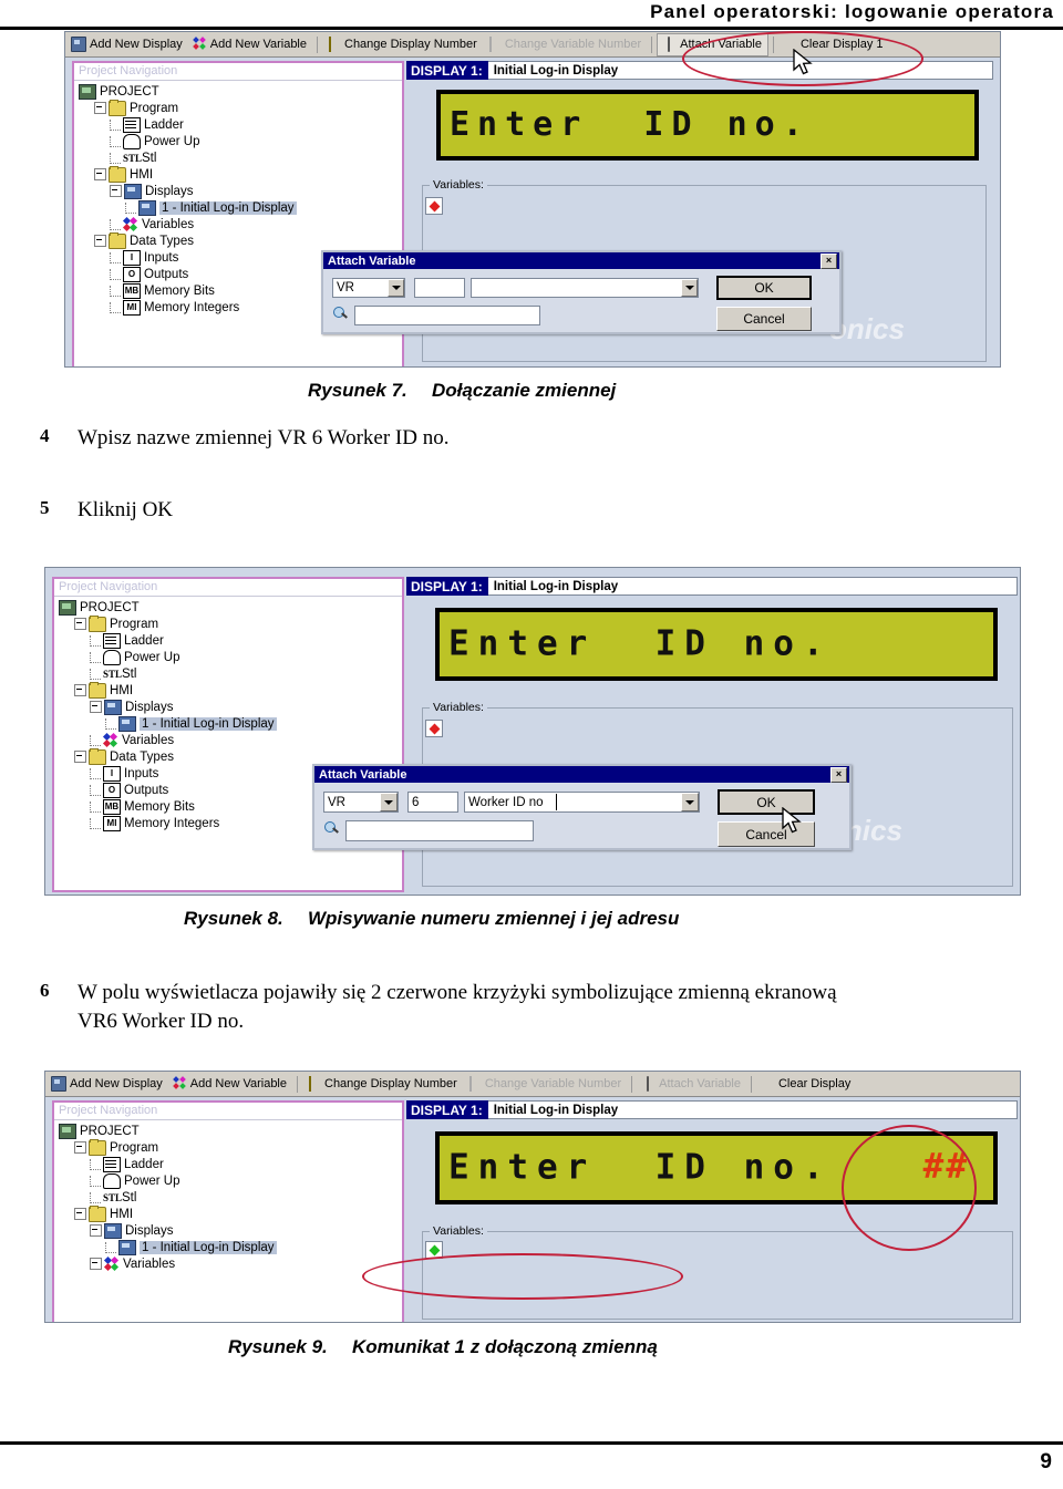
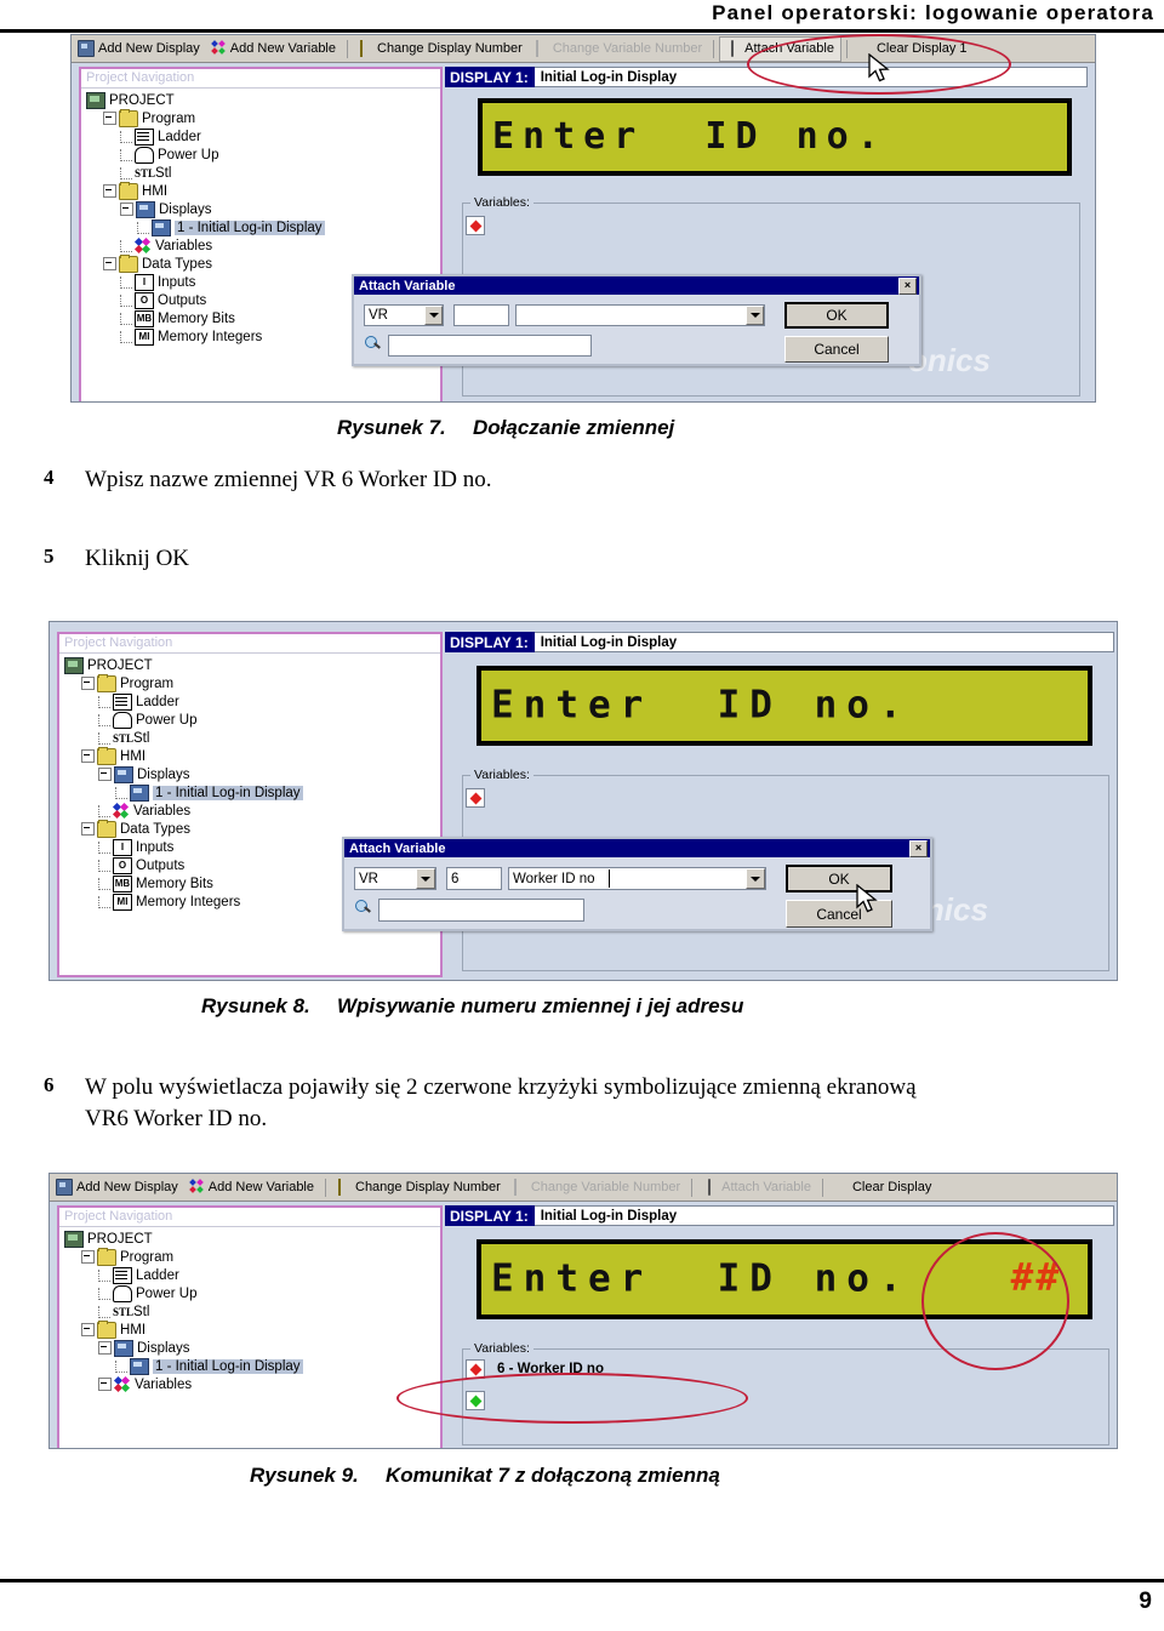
  Panel operatorski: logowanie operatora
  Add New Display
  Add New Variable
  Change Display Number
  Change Variable Number
  Attach Variable
  Clear Display 1
  Project Navigation
  PROJECT
  Program
  Ladder
  Power Up
  STL
  Stl
  HMI
  Displays
  1 - Initial Log-in Display
  Variables
  Data Types
  I
  Inputs
  O
  Outputs
  MB
  Memory Bits
  MI
  Memory Integers
  DISPLAY 1:
  Initial Log-in Display
  Enter ID no.
  Variables:
  nics
  Attach Variable
  ×
  VR
  OK
  Cancel
  Rysunek 7. Dołączanie zmiennej
  4
  Wpisz nazwe zmiennej VR 6 Worker ID no.
  5
  Kliknij OK
  Project Navigation
  PROJECT
  Program
  Ladder
  Power Up
  STL
  Stl
  HMI
  Displays
  1 - Initial Log-in Display
  Variables
  Data Types
  I
  Inputs
  O
  Outputs
  MB
  Memory Bits
  MI
  Memory Integers
  DISPLAY 1:
  Initial Log-in Display
  Enter ID no.
  Variables:
  nics
  Attach Variable
  ×
  VR
  6
  Worker ID no
  OK
  Cancel
  Rysunek 8. Wpisywanie numeru zmiennej i jej adresu
  6
  W polu wyświetlacza pojawiły się 2 czerwone krzyżyki symbolizujące zmienną ekranową VR6 Worker ID no.
  Add New Display
  Add New Variable
  Change Display Number
  Change Variable Number
  Attach Variable
  Clear Display
  Project Navigation
  PROJECT
  Program
  Ladder
  Power Up
  STL
  Stl
  HMI
  Displays
  1 - Initial Log-in Display
  Variables
  DISPLAY 1:
  Initial Log-in Display
  Enter ID no.
  ##
  Variables:
+ 6 - Worker ID no
- Rysunek 9. Komunikat 1 z dołączoną zmienną
+ Rysunek 9. Komunikat 7 z dołączoną zmienną
  9
